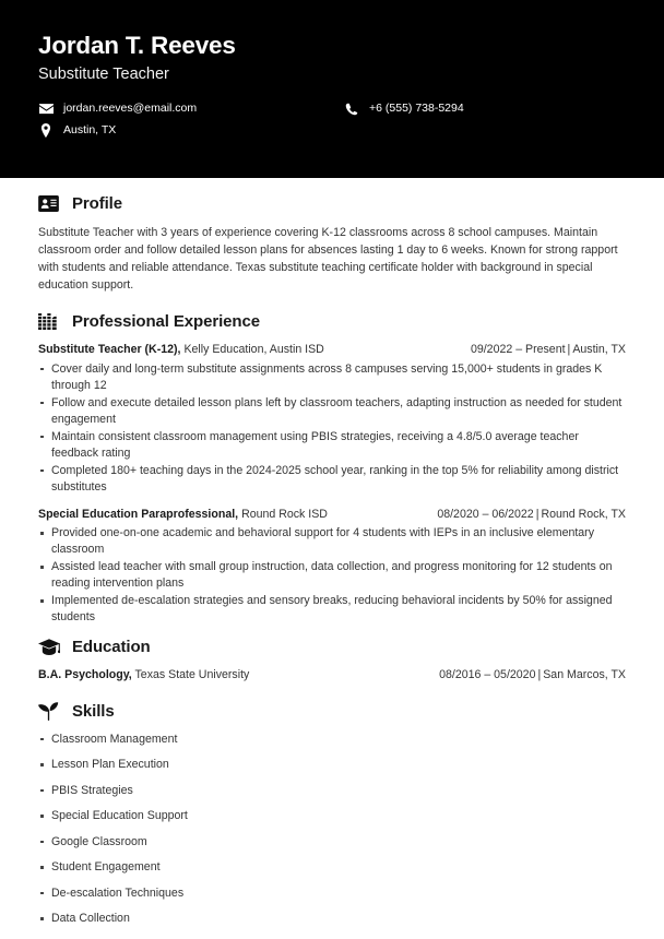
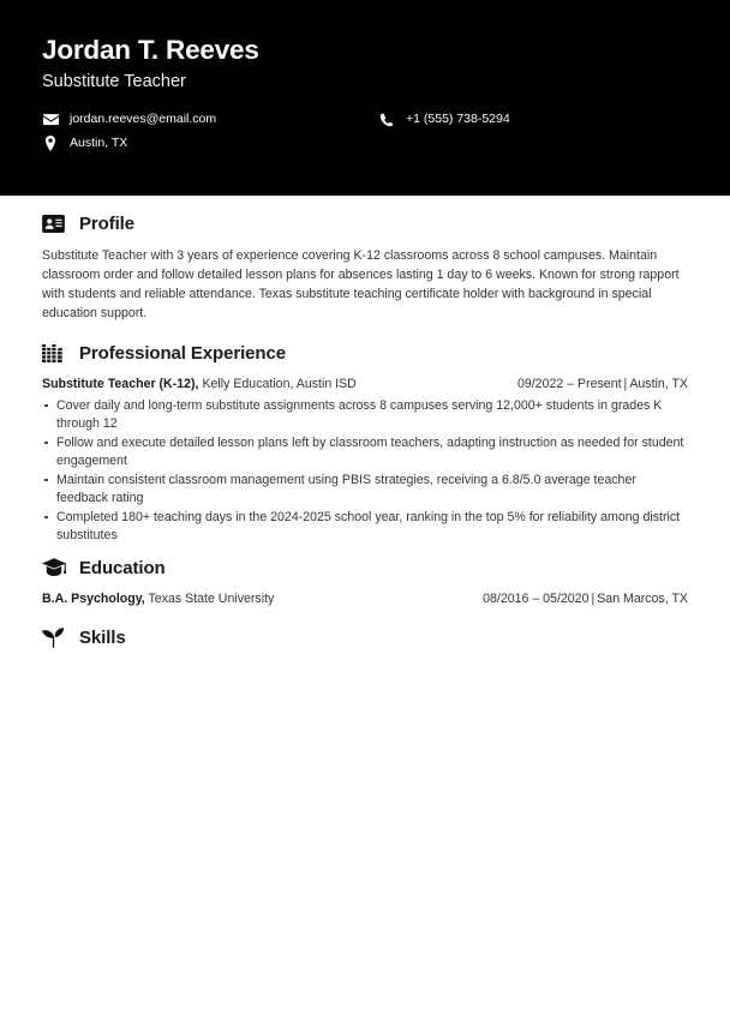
  Jordan T. Reeves
  Substitute Teacher
  jordan.reeves@email.com
- +6 (555) 738-5294
+ +1 (555) 738-5294
  Austin, TX
  Profile
  Substitute Teacher with 3 years of experience covering K-12 classrooms across 8 school campuses. Maintain classroom order and follow detailed lesson plans for absences lasting 1 day to 6 weeks. Known for strong rapport with students and reliable attendance. Texas substitute teaching certificate holder with background in special education support.
  Professional Experience
  Substitute Teacher (K-12), Kelly Education, Austin ISD
  09/2022 – Present | Austin, TX
- Cover daily and long-term substitute assignments across 8 campuses serving 15,000+ students in grades K through 12
+ Cover daily and long-term substitute assignments across 8 campuses serving 12,000+ students in grades K through 12
  Follow and execute detailed lesson plans left by classroom teachers, adapting instruction as needed for student engagement
- Maintain consistent classroom management using PBIS strategies, receiving a 4.8/5.0 average teacher feedback rating
+ Maintain consistent classroom management using PBIS strategies, receiving a 6.8/5.0 average teacher feedback rating
  Completed 180+ teaching days in the 2024-2025 school year, ranking in the top 5% for reliability among district substitutes
- Special Education Paraprofessional, Round Rock ISD
- 08/2020 – 06/2022 | Round Rock, TX
- Provided one-on-one academic and behavioral support for 4 students with IEPs in an inclusive elementary classroom
- Assisted lead teacher with small group instruction, data collection, and progress monitoring for 12 students on reading intervention plans
- Implemented de-escalation strategies and sensory breaks, reducing behavioral incidents by 50% for assigned students
  Education
  B.A. Psychology, Texas State University
  08/2016 – 05/2020 | San Marcos, TX
  Skills
- Classroom Management
- Lesson Plan Execution
- PBIS Strategies
- Special Education Support
- Google Classroom
- Student Engagement
- De-escalation Techniques
- Data Collection
